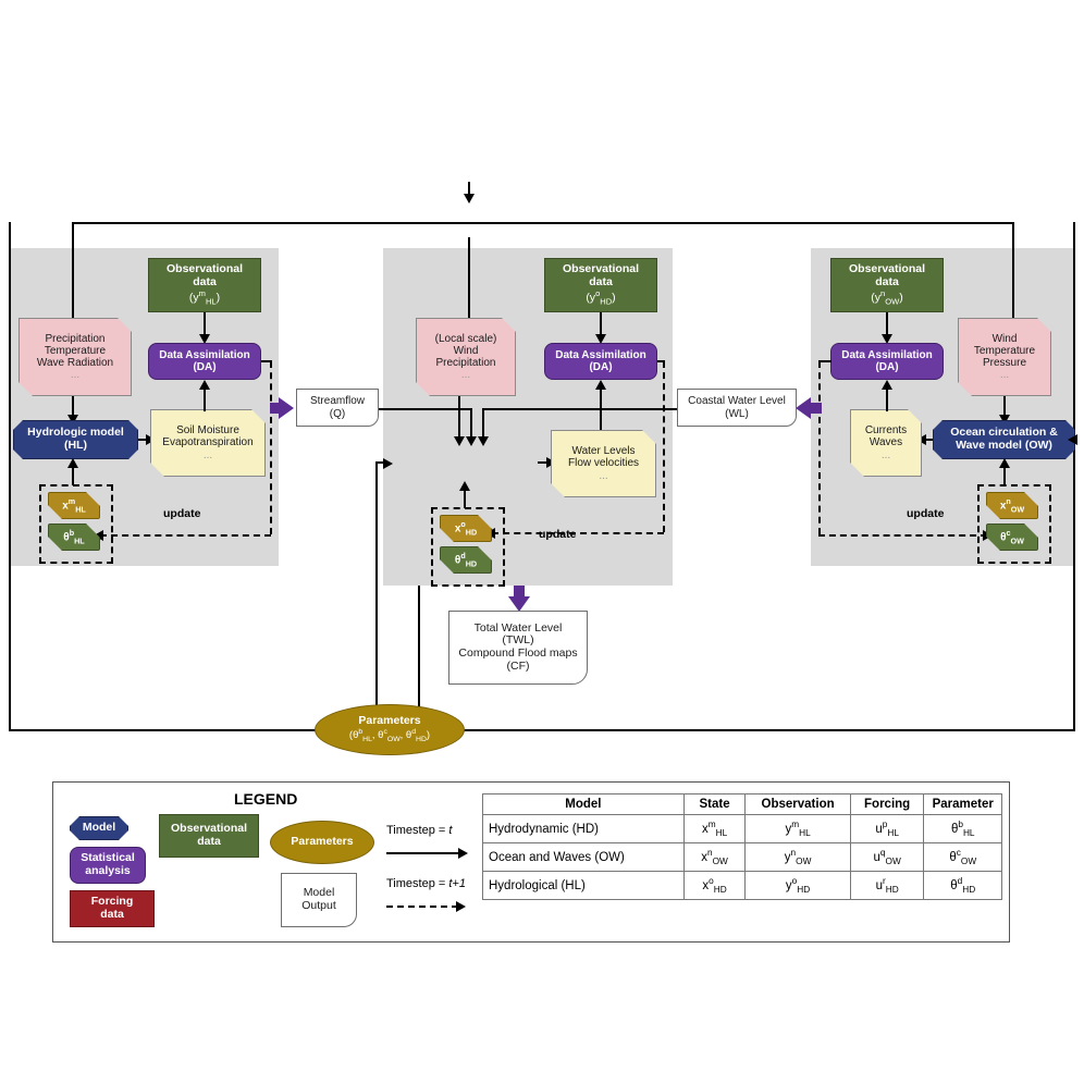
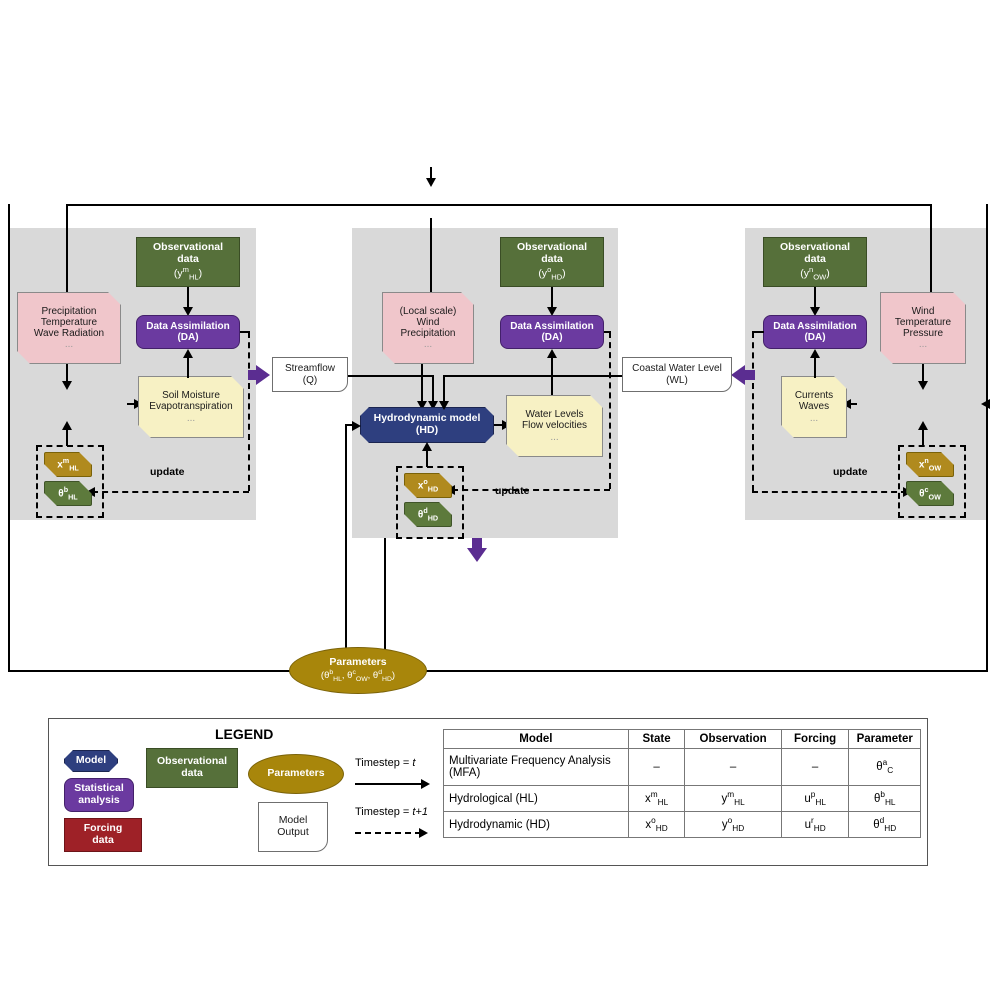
  Observational
  data
  (ymHL)
  Precipitation
  Temperature
  Wave Radiation
  ...
  Data Assimilation
  (DA)
- Hydrologic model
- (HL)
  Soil Moisture
  Evapotranspiration
  ...
  update
  xmHL
  θbHL
  Streamflow
  (Q)
  Observational
  data
  (yoHD)
  (Local scale)
  Wind
  Precipitation
  ...
  Data Assimilation
  (DA)
+ Hydrodynamic model
+ (HD)
  Water Levels
  Flow velocities
  ...
  update
  xoHD
  θdHD
- Total Water Level
- (TWL)
- Compound Flood maps
- (CF)
  Observational
  data
  (ynOW)
  Wind
  Temperature
  Pressure
  ...
  Data Assimilation
  (DA)
- Ocean circulation &
- Wave model (OW)
  Currents
  Waves
  ...
  update
  xnOW
  θcOW
  Coastal Water Level
  (WL)
  Parameters
  LEGEND
  Model
  Statistical
  analysis
  Forcing
  data
  Observational
  data
  Parameters
  Model
  Output
  Timestep = t
  Timestep = t+1
  Model	State	Observation	Forcing	Parameter
+ Multivariate Frequency Analysis (MFA)	–	–	–	θaC
- Hydrodynamic (HD)	xmHL	ymHL	upHL	θbHL
+ Hydrological (HL)	xmHL	ymHL	upHL	θbHL
- Ocean and Waves (OW)	xnOW	ynOW	uqOW	θcOW
- Hydrological (HL)	xoHD	yoHD	urHD	θdHD
+ Hydrodynamic (HD)	xoHD	yoHD	urHD	θdHD
